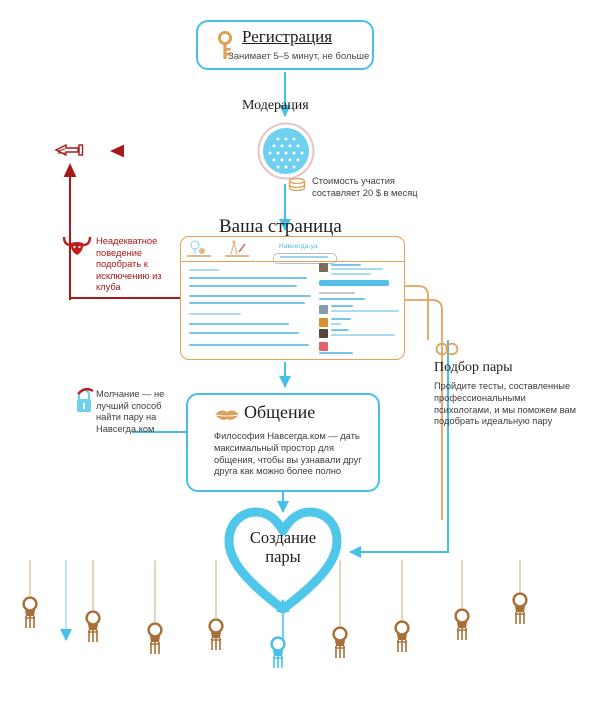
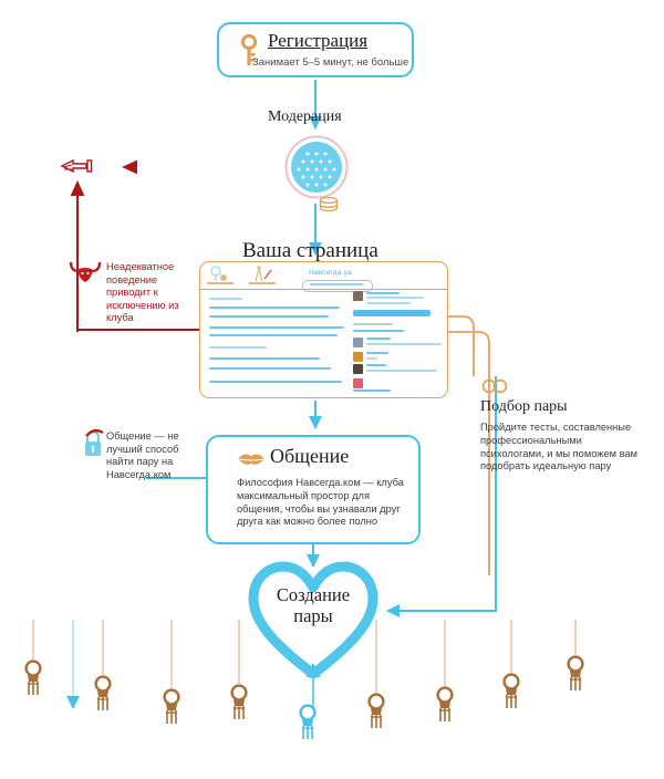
  Регистрация
  Занимает 5–5 минут, не больше
  Модерация
- Стоимость участия составляет 20 $ в месяц
  Ваша страница
- Неадекватное поведение подобрать к исключению из клуба
+ Неадекватное поведение приводит к исключению из клуба
  Подбор пары
  Пройдите тесты, составленные профессиональными психологами, и мы поможем вам подобрать идеальную пару
- Молчание — не лучший способ найти пару на Навсегда.ком
+ Общение — не лучший способ найти пару на Навсегда.ком
  Общение
- Философия Навсегда.ком — дать максимальный простор для общения, чтобы вы узнавали друг друга как можно более полно
+ Философия Навсегда.ком — клуба максимальный простор для общения, чтобы вы узнавали друг друга как можно более полно
  Создание
  пары
